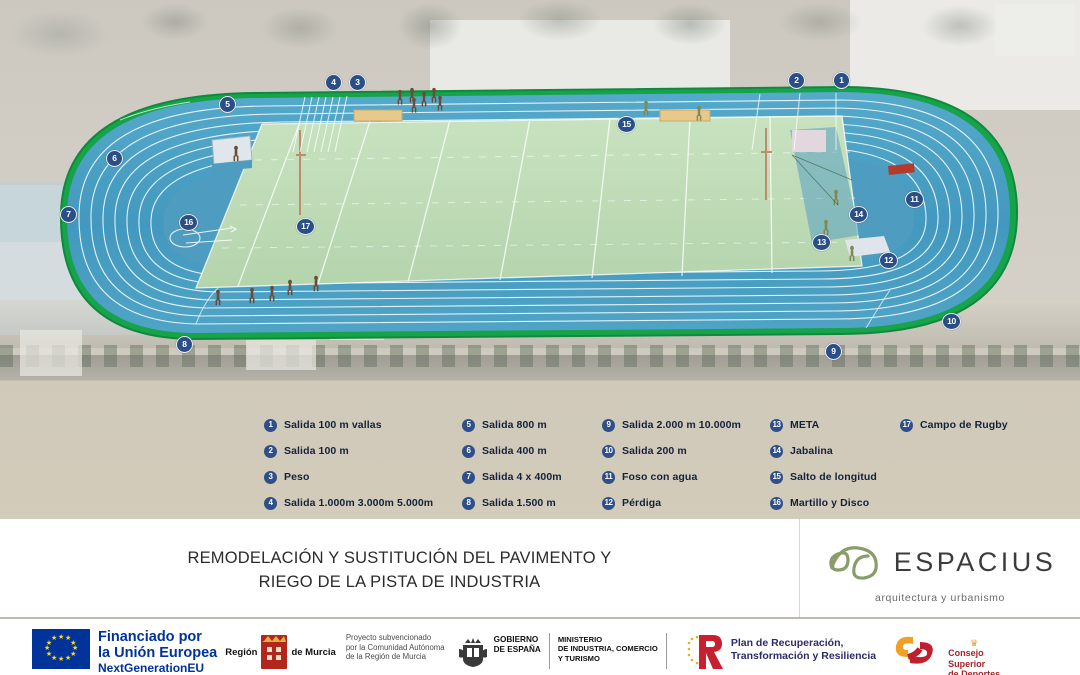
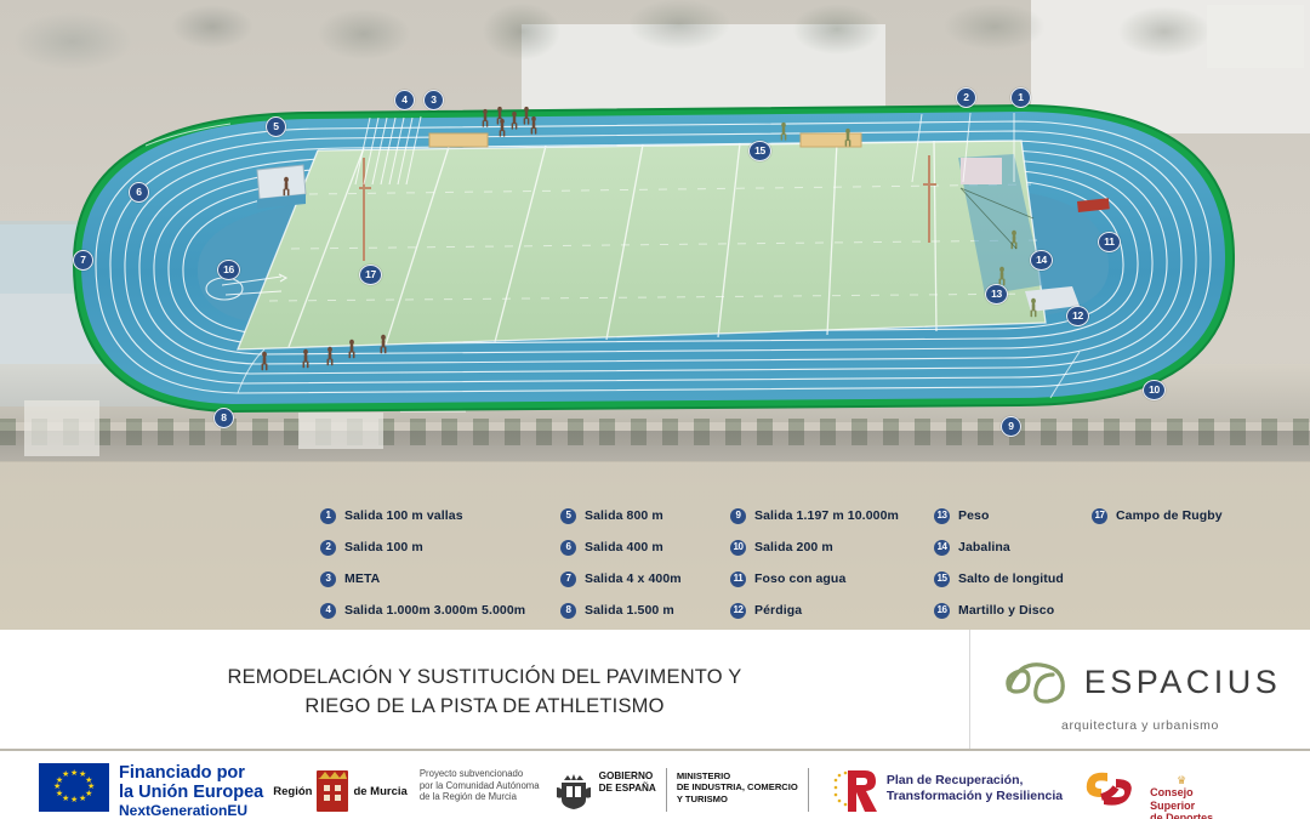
  1
  2
  3
  4
  5
  6
  7
  8
  9
  10
  11
  12
  13
  14
  15
  16
  17
  1
  Salida 100 m vallas
  2
  Salida 100 m
  3
- Peso
+ META
  4
  Salida 1.000m 3.000m 5.000m
  5
  Salida 800 m
  6
  Salida 400 m
  7
  Salida 4 x 400m
  8
  Salida 1.500 m
  9
- Salida 2.000 m 10.000m
+ Salida 1.197 m 10.000m
  10
  Salida 200 m
  11
  Foso con agua
  12
  Pérdiga
  13
- META
+ Peso
  14
  Jabalina
  15
  Salto de longitud
  16
  Martillo y Disco
  17
  Campo de Rugby
  REMODELACIÓN Y SUSTITUCIÓN DEL PAVIMENTO Y
- RIEGO DE LA PISTA DE INDUSTRIA
+ RIEGO DE LA PISTA DE ATHLETISMO
  ESPACIUS
  arquitectura y urbanismo
  Financiado por
  la Unión Europea
  NextGenerationEU
  Región
  de Murcia
  Proyecto subvencionado
  por la Comunidad Autónoma
  de la Región de Murcia
  GOBIERNO
  DE ESPAÑA
  MINISTERIO
  DE INDUSTRIA, COMERCIO
  Y TURISMO
  Plan de Recuperación,
  Transformación y Resiliencia
  ♛
  Consejo
  Superior
  de Deportes
